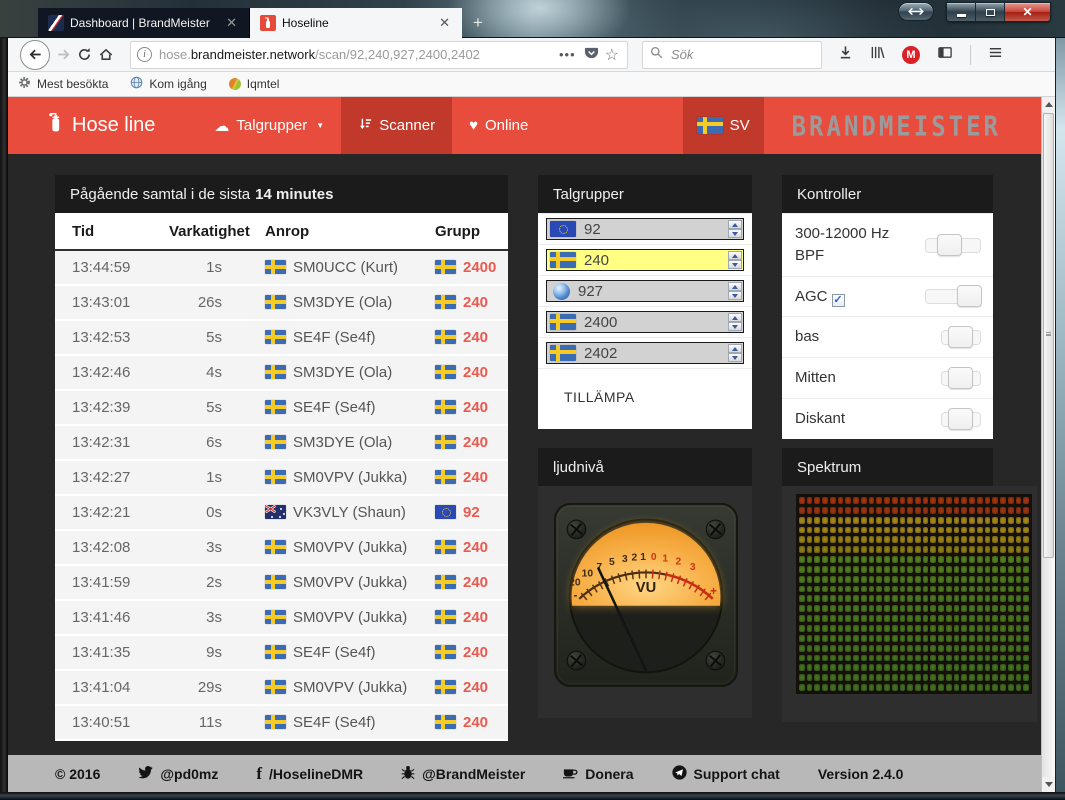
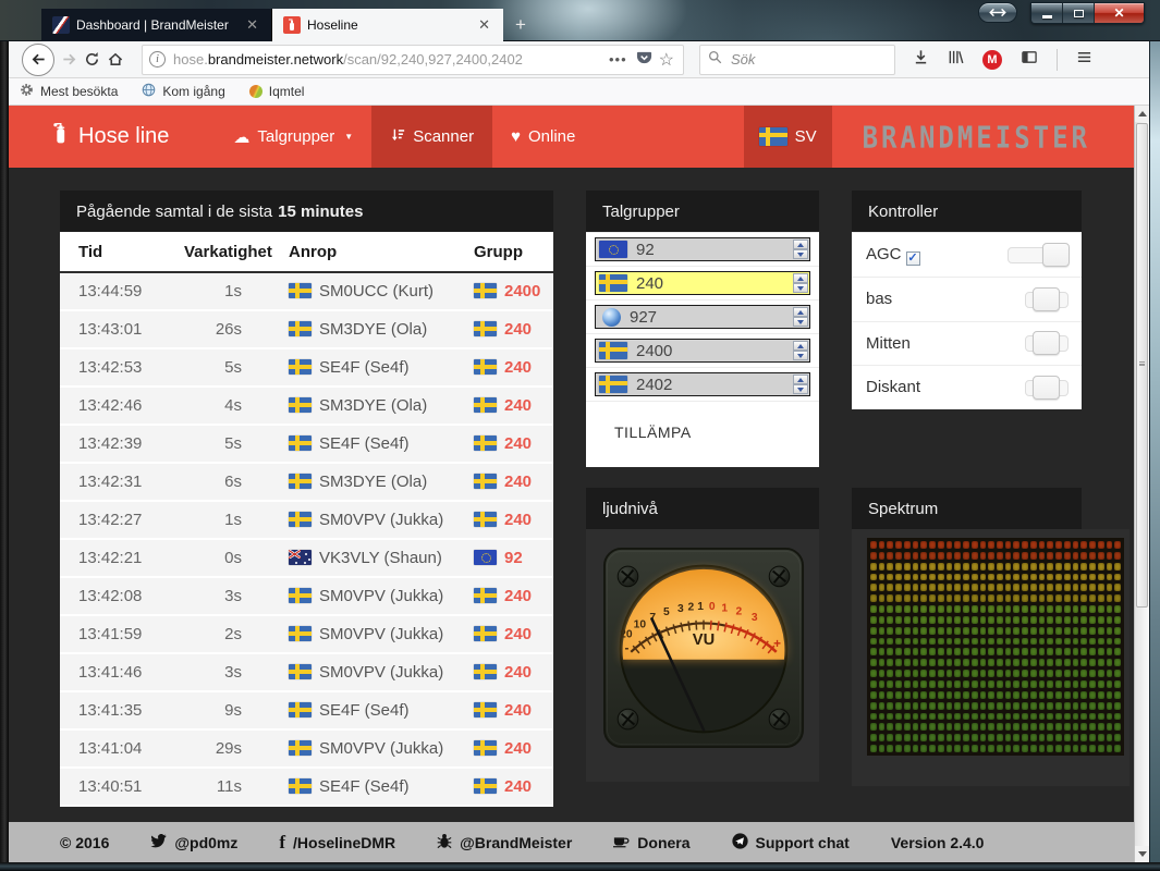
  Dashboard | BrandMeister
  ✕
  Hoseline
  ✕
  +
  ✕
  i
  hose.brandmeister.network/scan/92,240,927,2400,2402
  •••
  ☆
  Sök
  M
  Mest besökta
  Kom igång
  Iqmtel
  Hose line
  ☁
  Talgrupper
  ▼
  Scanner
  ♥
  Online
  SV
  BRANDMEISTER
  Pågående samtal i de sista
- 14 minutes
+ 15 minutes
  Tid	Varkatighet	Anrop	Grupp
  13:44:59	1s	SM0UCC (Kurt)	2400
  13:43:01	26s	SM3DYE (Ola)	240
  13:42:53	5s	SE4F (Se4f)	240
  13:42:46	4s	SM3DYE (Ola)	240
  13:42:39	5s	SE4F (Se4f)	240
  13:42:31	6s	SM3DYE (Ola)	240
  13:42:27	1s	SM0VPV (Jukka)	240
  13:42:21	0s	VK3VLY (Shaun)	92
  13:42:08	3s	SM0VPV (Jukka)	240
  13:41:59	2s	SM0VPV (Jukka)	240
  13:41:46	3s	SM0VPV (Jukka)	240
  13:41:35	9s	SE4F (Se4f)	240
  13:41:04	29s	SM0VPV (Jukka)	240
  13:40:51	11s	SE4F (Se4f)	240
  Talgrupper
  92
  240
  927
  2400
  2402
  TILLÄMPA
  Kontroller
- 300-12000 Hz BPF
  AGC ✓
  bas
  Mitten
  Diskant
  ljudnivå
  20
  10
  5
  3
  2
  1
  0
  1
  2
  3
  -
  +
  VU
  Spektrum
  © 2016
  @pd0mz
  f
  /HoselineDMR
  @BrandMeister
  Donera
  Support chat
  Version 2.4.0
